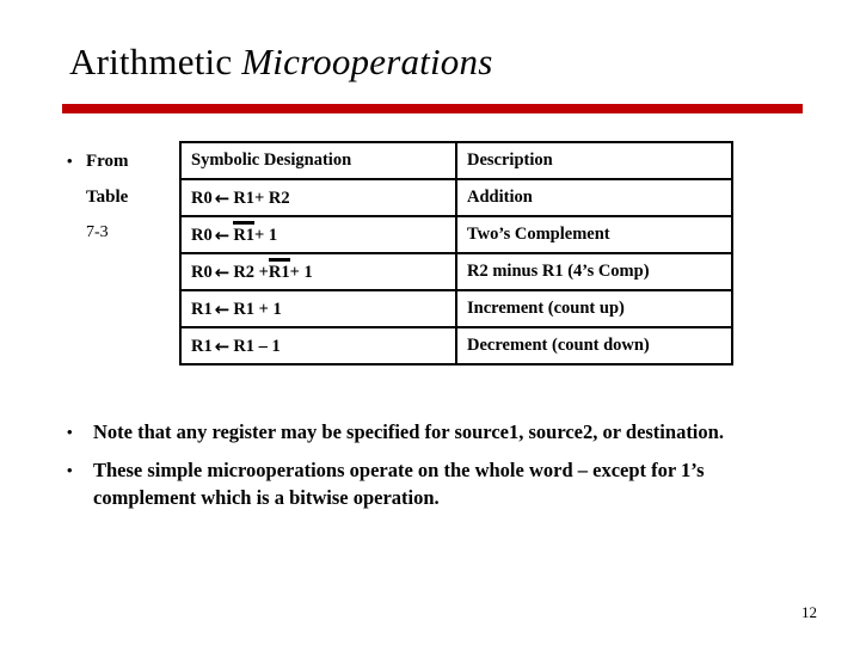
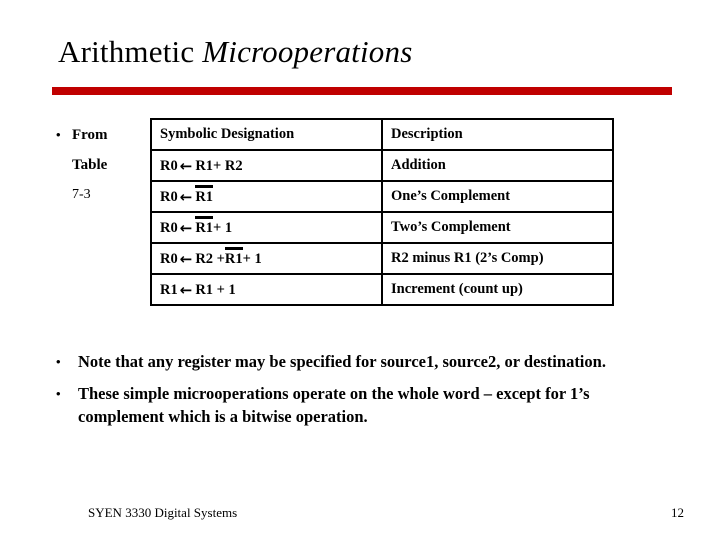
  Arithmetic Microoperations
  •
  From
  Table
  7-3
  Symbolic Designation	Description
  R0 ← R1 + R2	Addition
+ R0 ← R1	One’s Complement
  R0 ← R1 + 1	Two’s Complement
- R0 ← R2 + R1 + 1	R2 minus R1 (4’s Comp)
+ R0 ← R2 + R1 + 1	R2 minus R1 (2’s Comp)
  R1 ← R1 + 1	Increment (count up)
- R1 ← R1 – 1	Decrement (count down)
  •
  Note that any register may be specified for source1, source2, or destination.
  •
  These simple microoperations operate on the whole word – except for 1’s complement which is a bitwise operation.
+ SYEN 3330 Digital Systems
  12
